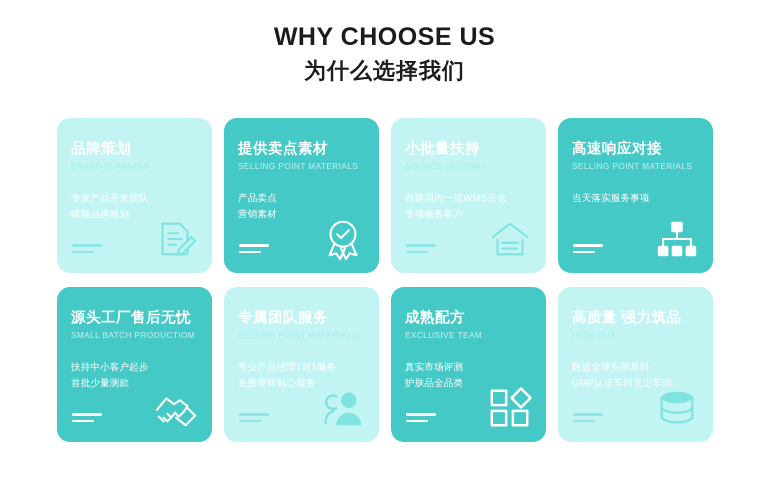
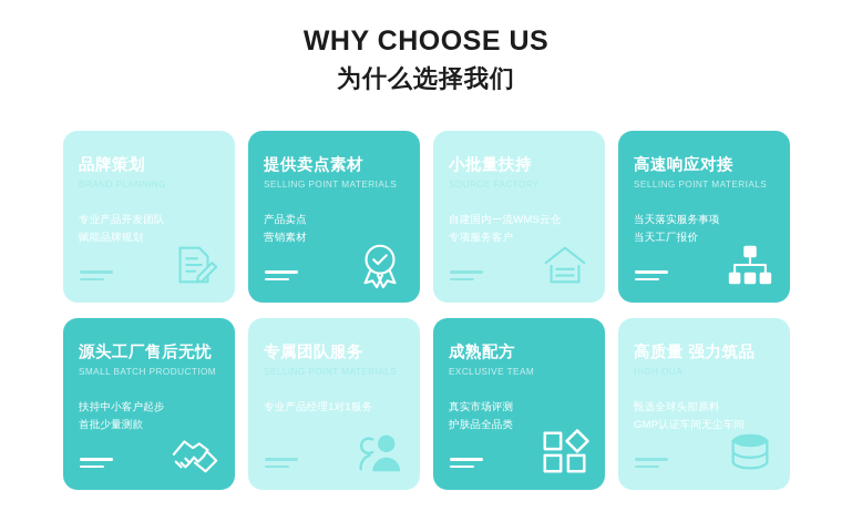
  WHY CHOOSE US
  为什么选择我们
  品牌策划
  BRAND PLANNING
  专业产品开发团队
  赋能品牌规划
  提供卖点素材
  SELLING POINT MATERIALS
  产品卖点
  营销素材
  小批量扶持
  SOURCE FACTORY
  自建国内一流WMS云仓
  专项服务客户
  高速响应对接
  SELLING POINT MATERIALS
  当天落实服务事项
+ 当天工厂报价
  源头工厂售后无忧
  SMALL BATCH PRODUCTIOM
  扶持中小客户起步
  首批少量测款
  专属团队服务
  SELLING POINT MATERIALS
  专业产品经理1对1服务
- 免费寄样贴心服务
  成熟配方
  EXCLUSIVE TEAM
  真实市场评测
  护肤品全品类
  高质量 强力筑品
  HIGH OUA
  甄选全球头部原料
  GMP认证车间无尘车间
